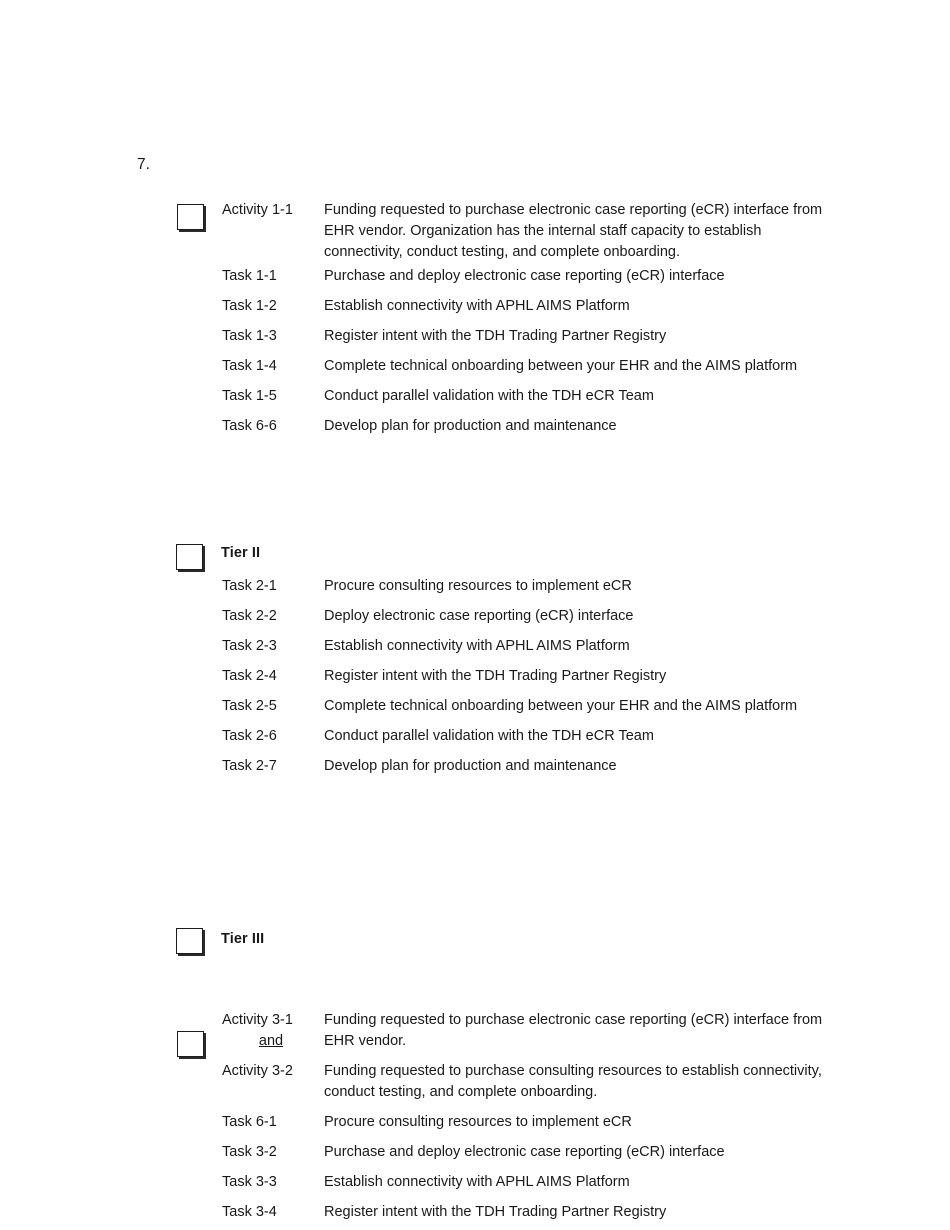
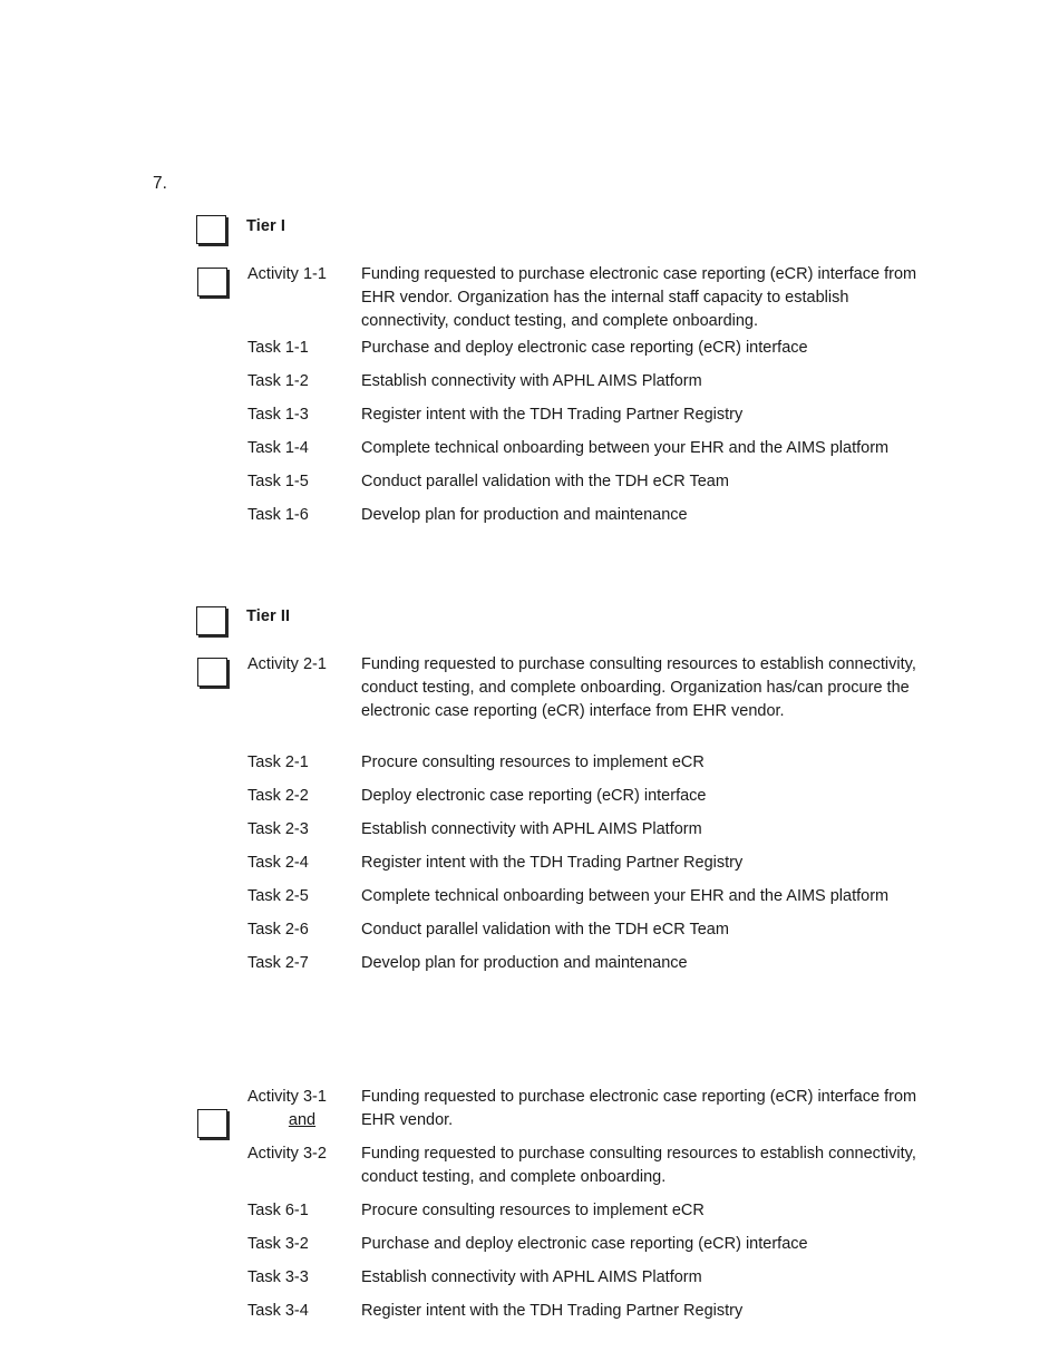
  7.
+ Tier I
  Activity 1-1
  Funding requested to purchase electronic case reporting (eCR) interface from EHR vendor. Organization has the internal staff capacity to establish connectivity, conduct testing, and complete onboarding.
  Task 1-1
  Purchase and deploy electronic case reporting (eCR) interface
  Task 1-2
  Establish connectivity with APHL AIMS Platform
  Task 1-3
  Register intent with the TDH Trading Partner Registry
  Task 1-4
  Complete technical onboarding between your EHR and the AIMS platform
  Task 1-5
  Conduct parallel validation with the TDH eCR Team
- Task 6-6
+ Task 1-6
  Develop plan for production and maintenance
  Tier II
+ Activity 2-1
+ Funding requested to purchase consulting resources to establish connectivity, conduct testing, and complete onboarding. Organization has/can procure the electronic case reporting (eCR) interface from EHR vendor.
  Task 2-1
  Procure consulting resources to implement eCR
  Task 2-2
  Deploy electronic case reporting (eCR) interface
  Task 2-3
  Establish connectivity with APHL AIMS Platform
  Task 2-4
  Register intent with the TDH Trading Partner Registry
  Task 2-5
  Complete technical onboarding between your EHR and the AIMS platform
  Task 2-6
  Conduct parallel validation with the TDH eCR Team
  Task 2-7
  Develop plan for production and maintenance
- Tier III
  Activity 3-1
  Funding requested to purchase electronic case reporting (eCR) interface from EHR vendor.
  and
  Activity 3-2
  Funding requested to purchase consulting resources to establish connectivity, conduct testing, and complete onboarding.
  Task 6-1
  Procure consulting resources to implement eCR
  Task 3-2
  Purchase and deploy electronic case reporting (eCR) interface
  Task 3-3
  Establish connectivity with APHL AIMS Platform
  Task 3-4
  Register intent with the TDH Trading Partner Registry
